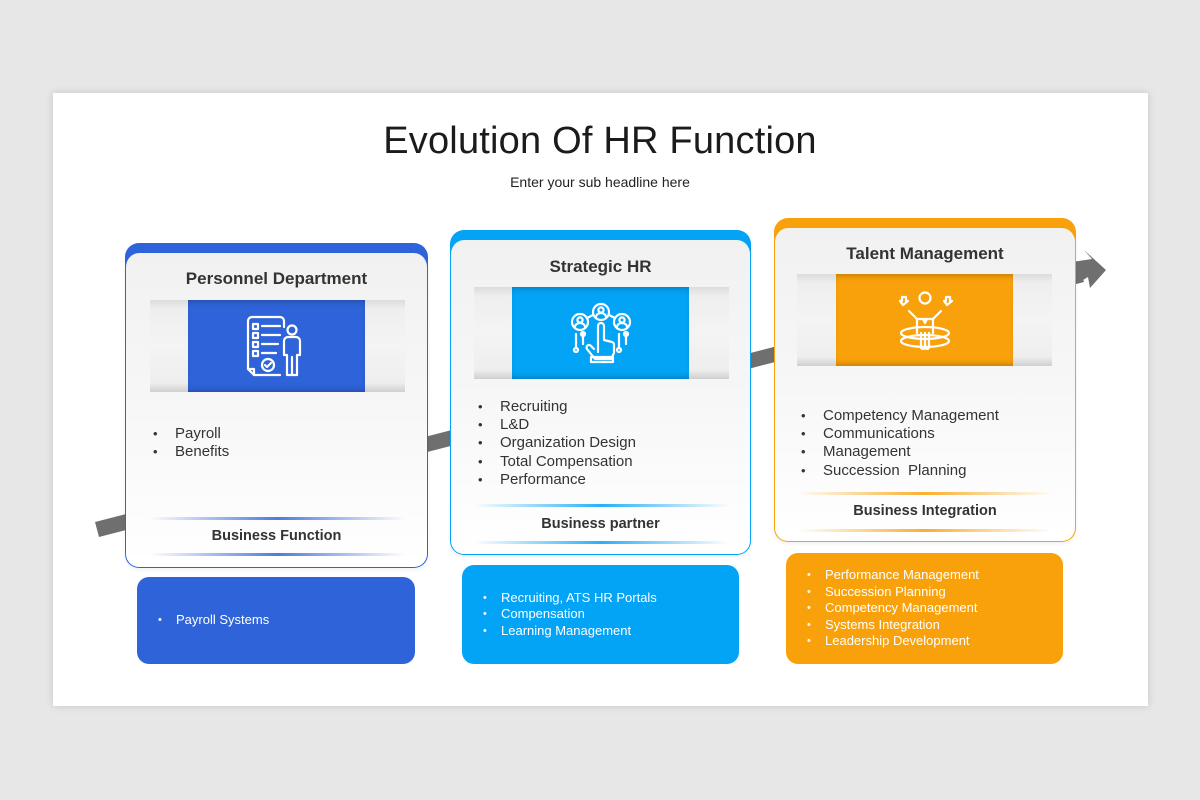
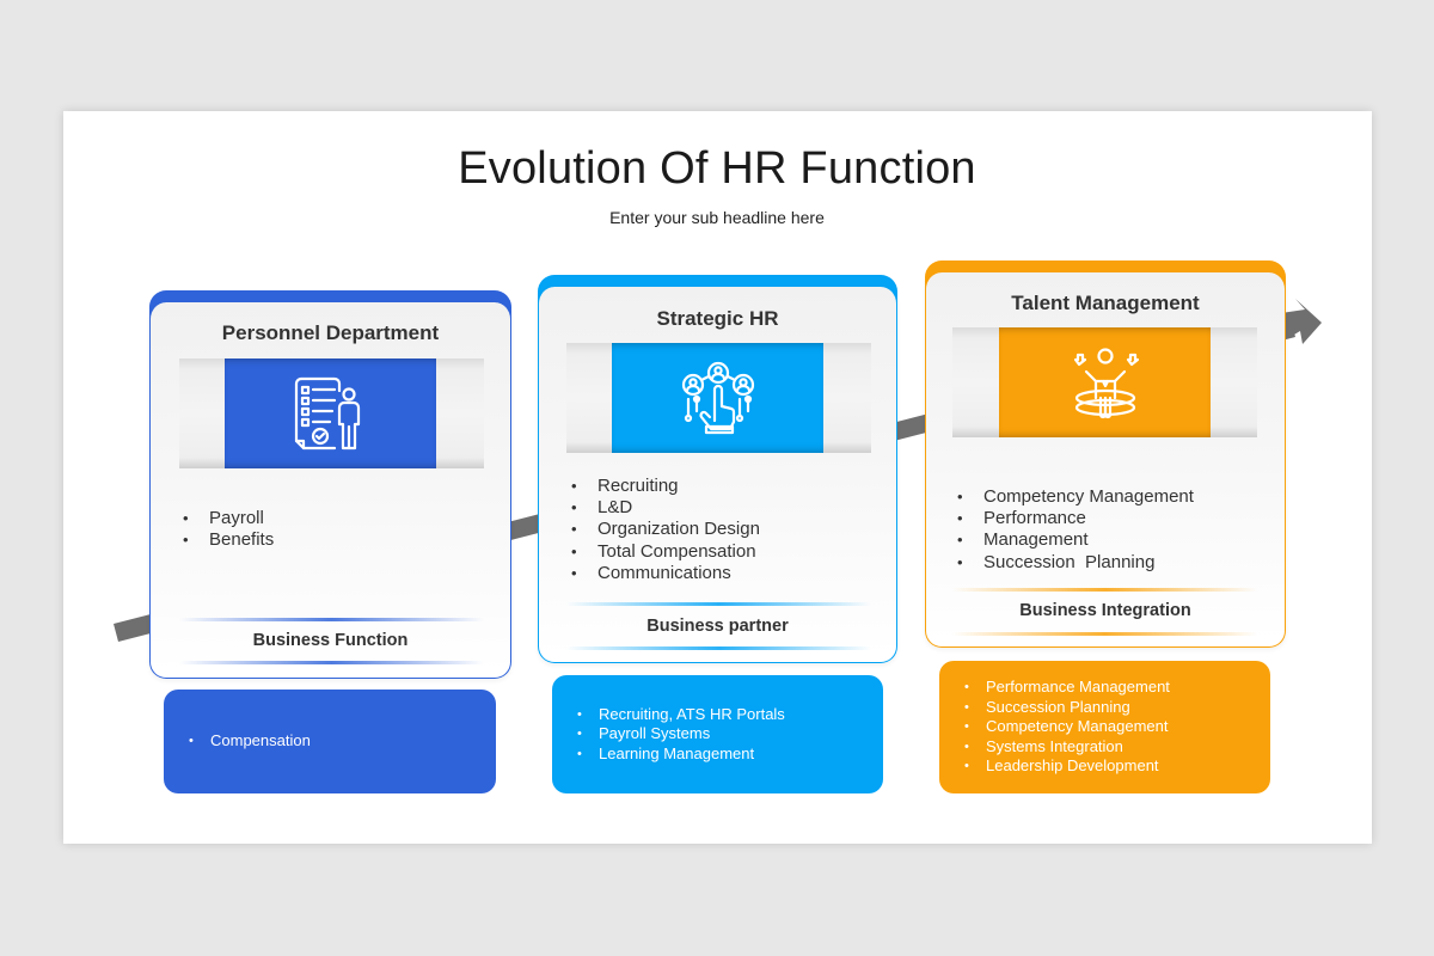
  Evolution Of HR Function
  Enter your sub headline here
  Personnel Department
  Payroll
  Benefits
  Business Function
- Payroll Systems
+ Compensation
  Strategic HR
  Recruiting
  L&D
  Organization Design
  Total Compensation
- Performance
+ Communications
  Business partner
  Recruiting, ATS HR Portals
- Compensation
+ Payroll Systems
  Learning Management
  Talent Management
  Competency Management
- Communications
+ Performance
  Management
  Succession Planning
  Business Integration
  Performance Management
  Succession Planning
  Competency Management
  Systems Integration
  Leadership Development
